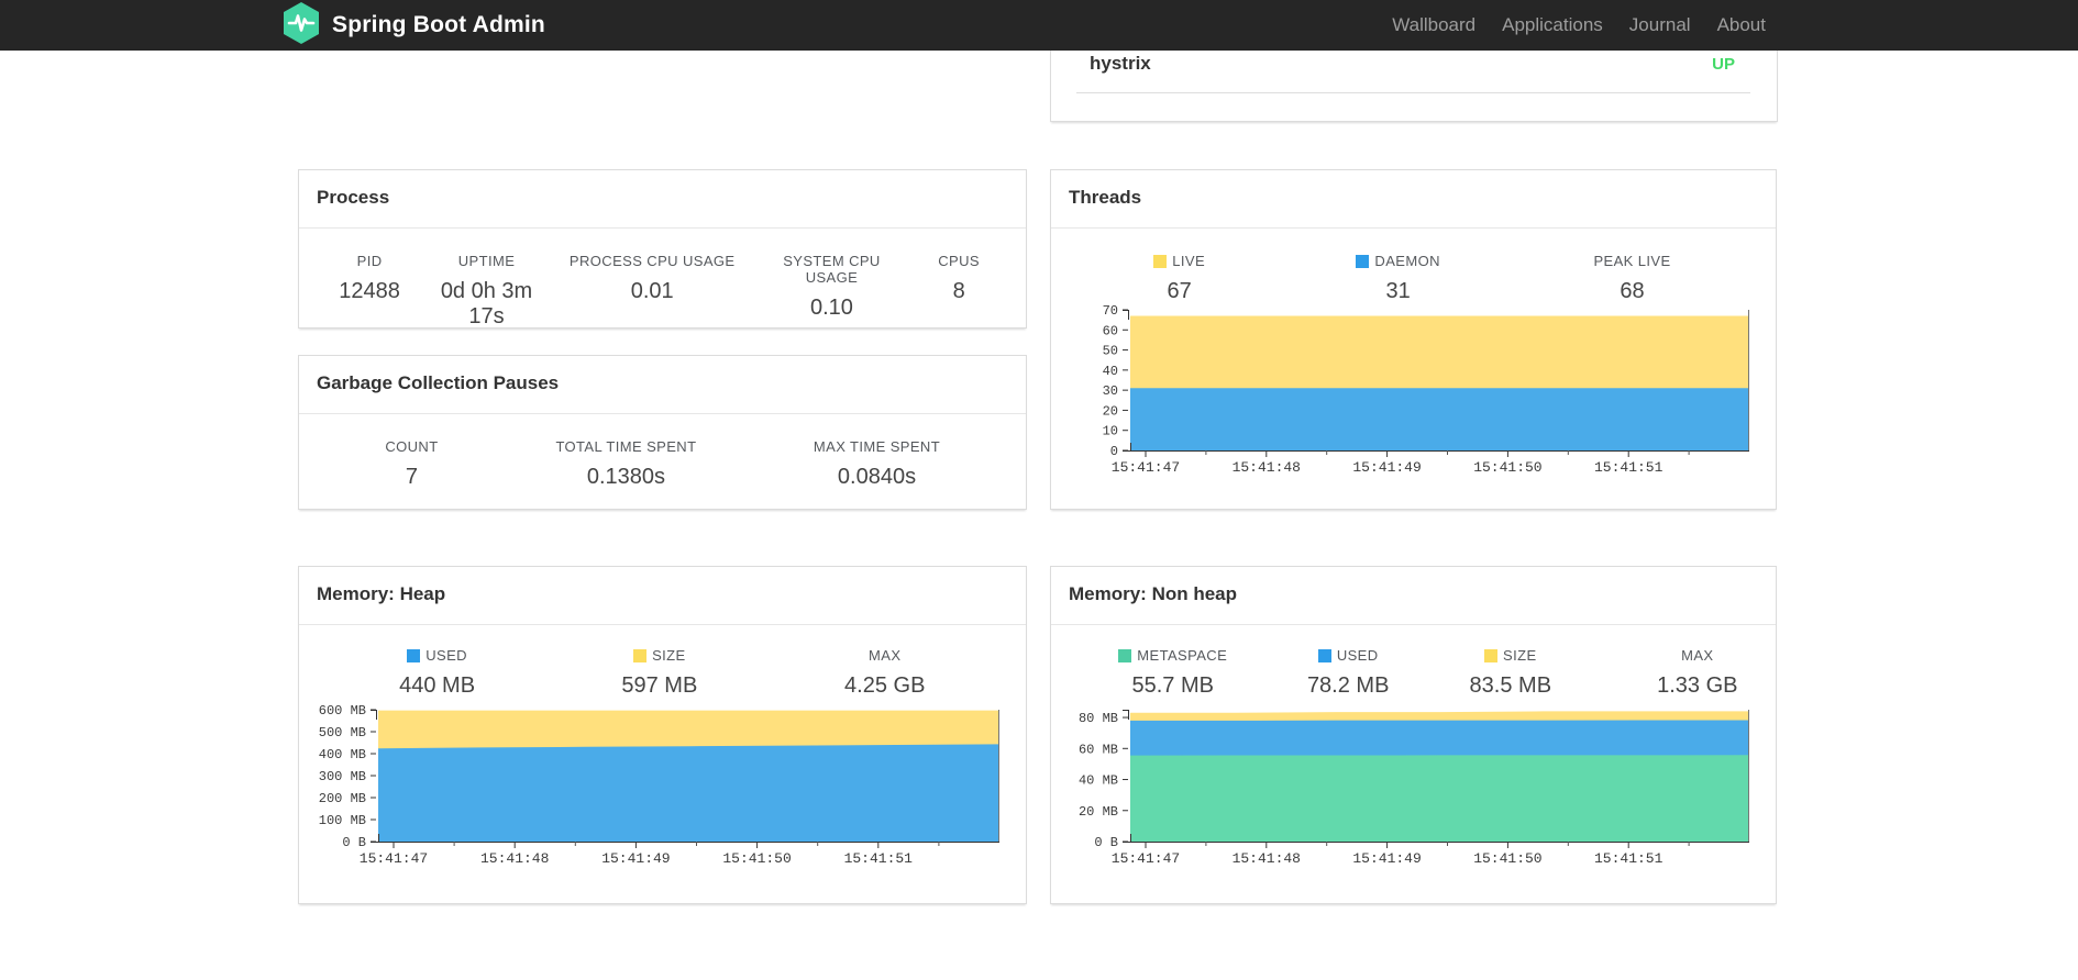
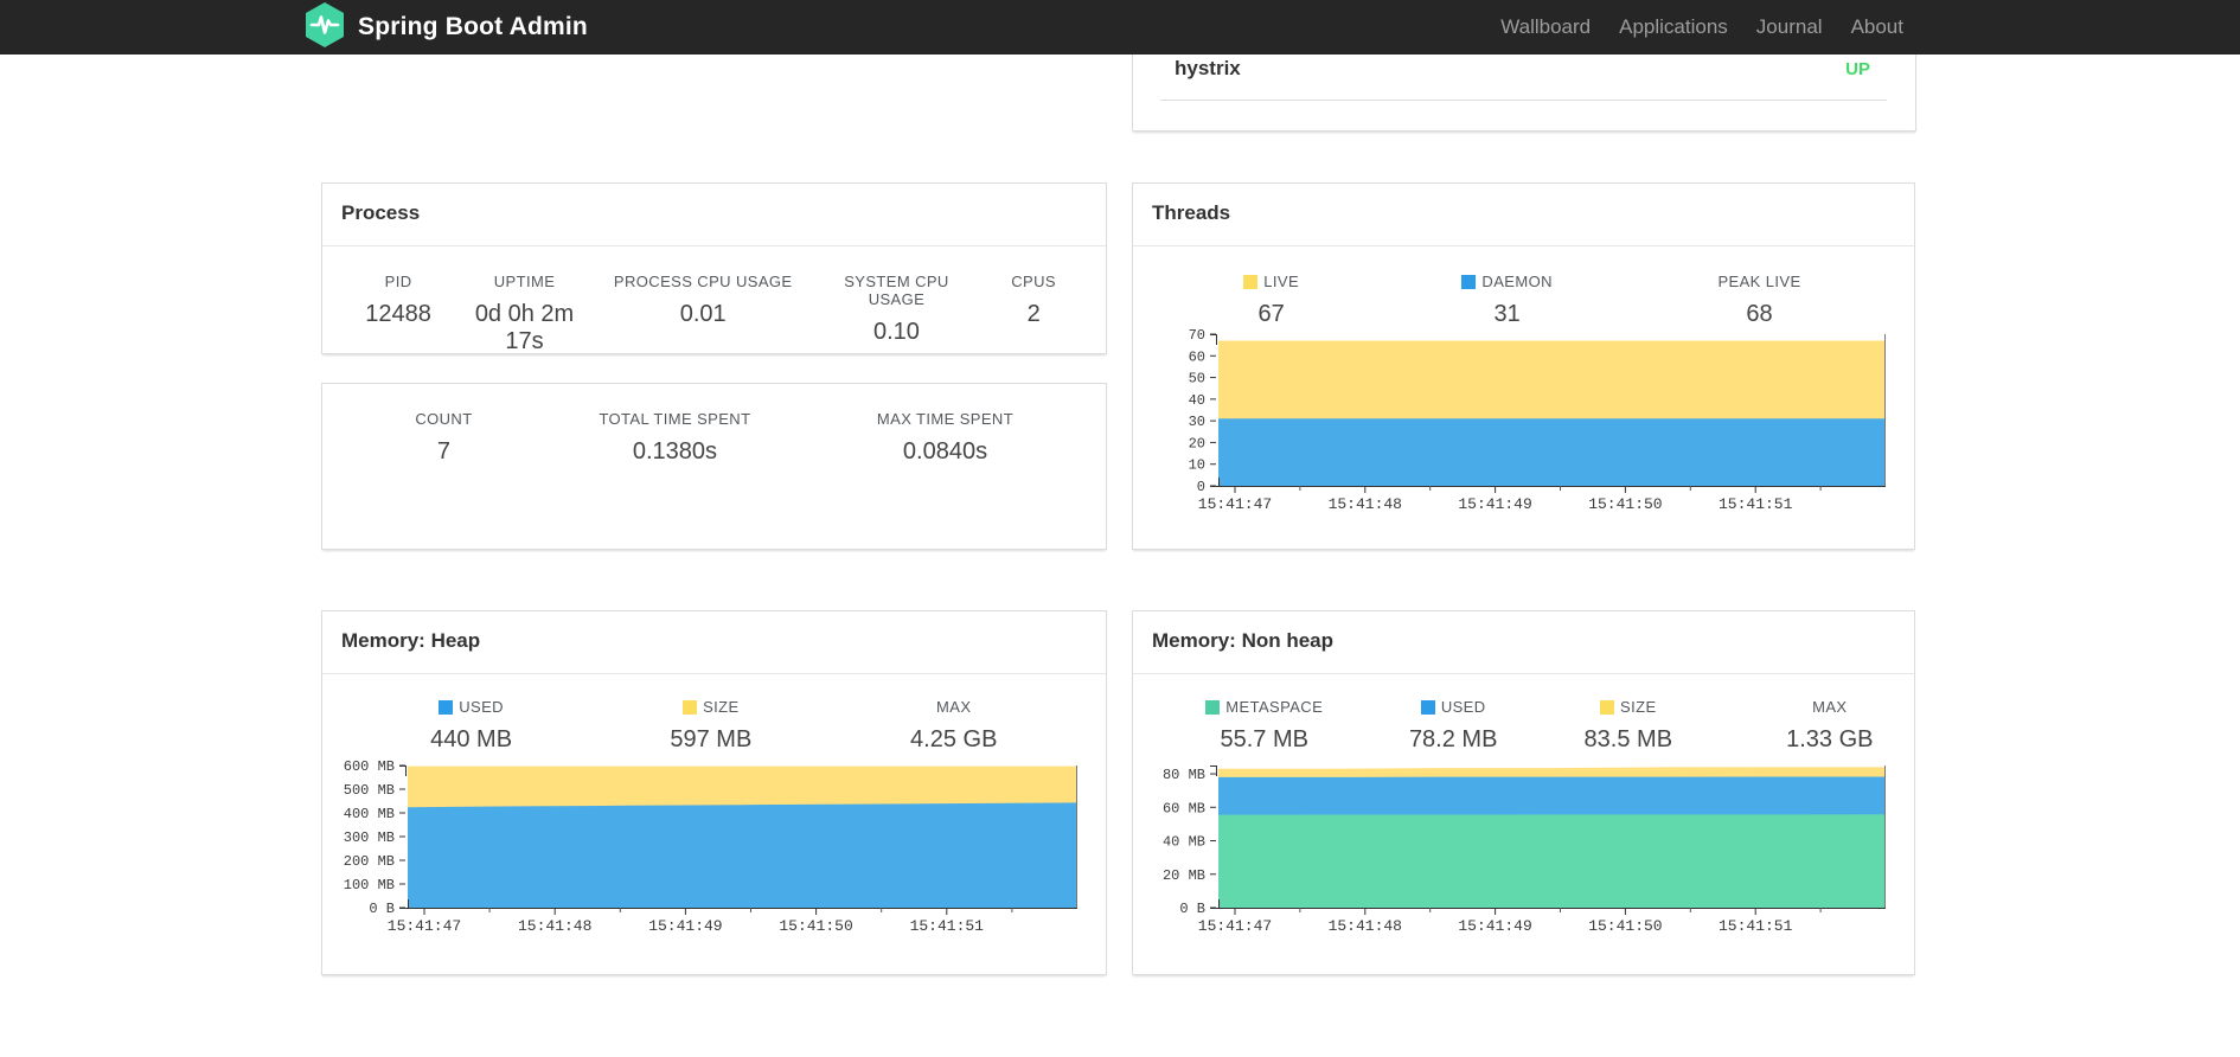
  Spring Boot Admin
  Wallboard
  Applications
  Journal
  About
  hystrix
  UP
  Process
  PID
  12488
  UPTIME
- 0d 0h 3m 17s
+ 0d 0h 2m 17s
  PROCESS CPU USAGE
  0.01
  SYSTEM CPU USAGE
  0.10
  CPUS
- 8
+ 2
- Garbage Collection Pauses
  COUNT
  7
  TOTAL TIME SPENT
  0.1380s
  MAX TIME SPENT
  0.0840s
  Threads
  LIVE
  67
  DAEMON
  31
  PEAK LIVE
  68
  0
  10
  20
  30
  40
  50
  60
  70
  15:41:47
  15:41:48
  15:41:49
  15:41:50
  15:41:51
  Memory: Heap
  USED
  440 MB
  SIZE
  597 MB
  MAX
  4.25 GB
  0 B
  100 MB
  200 MB
  300 MB
  400 MB
  500 MB
  600 MB
  15:41:47
  15:41:48
  15:41:49
  15:41:50
  15:41:51
  Memory: Non heap
  METASPACE
  55.7 MB
  USED
  78.2 MB
  SIZE
  83.5 MB
  MAX
  1.33 GB
  0 B
  20 MB
  40 MB
  60 MB
  80 MB
  15:41:47
  15:41:48
  15:41:49
  15:41:50
  15:41:51
